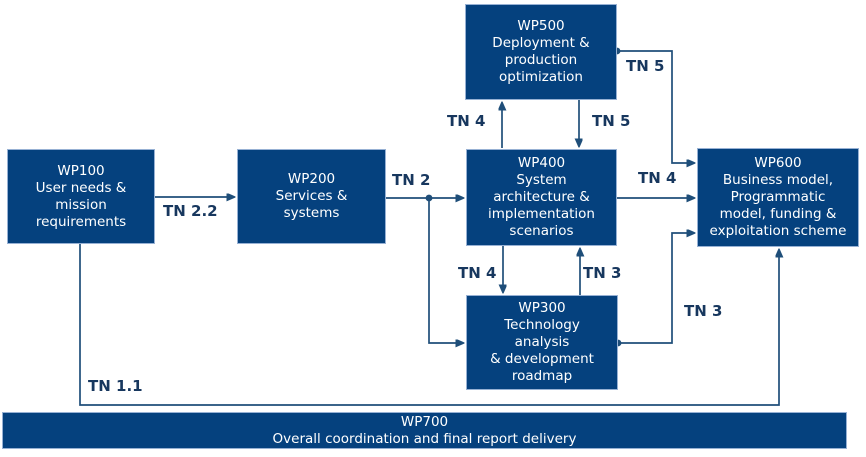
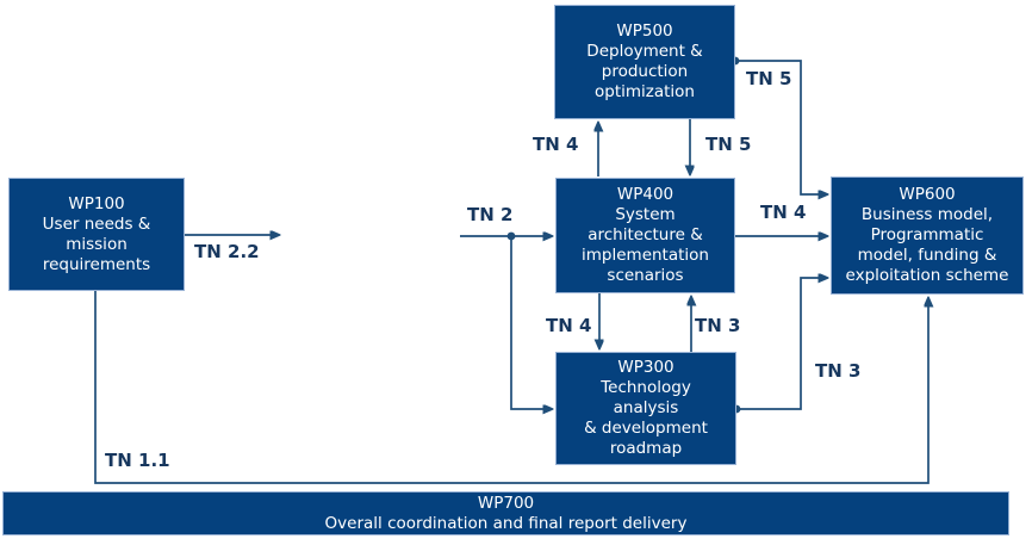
  WP100
  User needs &
  mission
  requirements
- WP200
- Services &
- systems
  WP500
  Deployment &
  production
  optimization
  WP400
  System
  architecture &
  implementation
  scenarios
  WP300
  Technology
  analysis
  & development
  roadmap
  WP600
  Business model,
  Programmatic
  model, funding &
  exploitation scheme
  WP700
  Overall coordination and final report delivery
  TN 2.2
  TN 2
  TN 4
  TN 5
  TN 5
  TN 4
  TN 4
  TN 3
  TN 3
  TN 1.1
